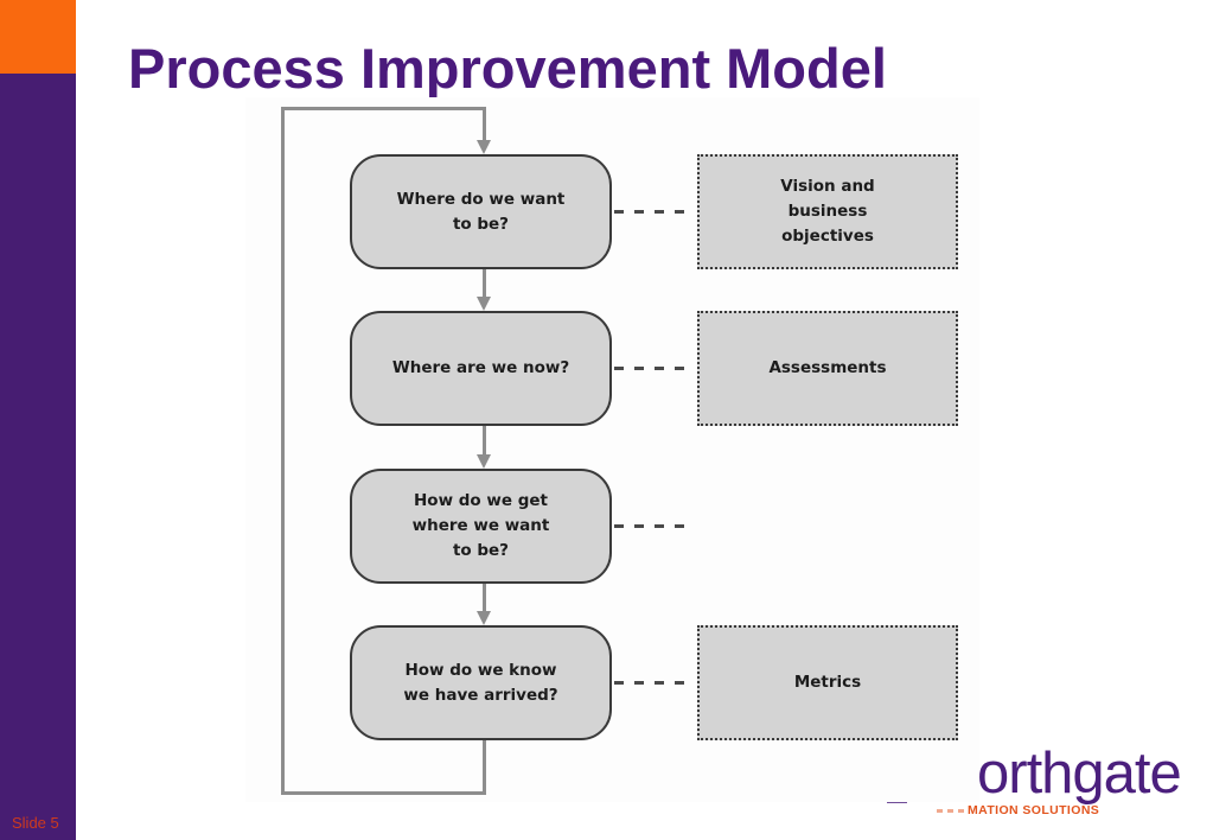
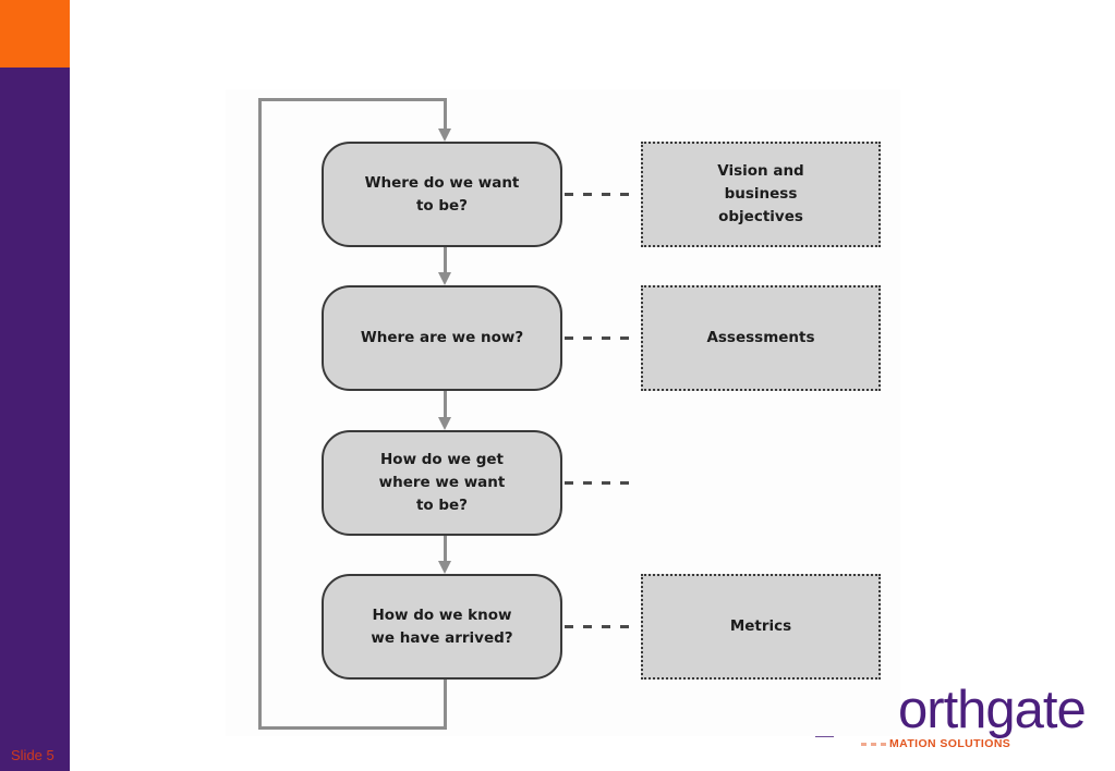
  Slide 5
- Process Improvement Model
  orthgate
  MATION SOLUTIONS
  Where do we want
  to be?
  Vision and
  business
  objectives
  Where are we now?
  Assessments
  How do we get
  where we want
  to be?
  How do we know
  we have arrived?
  Metrics
